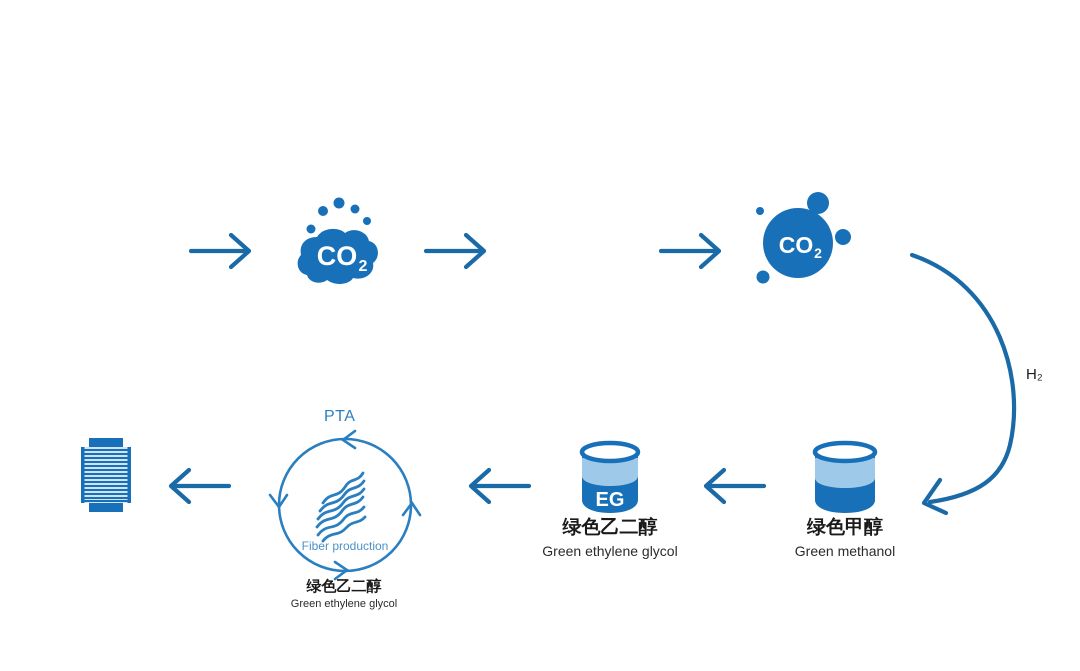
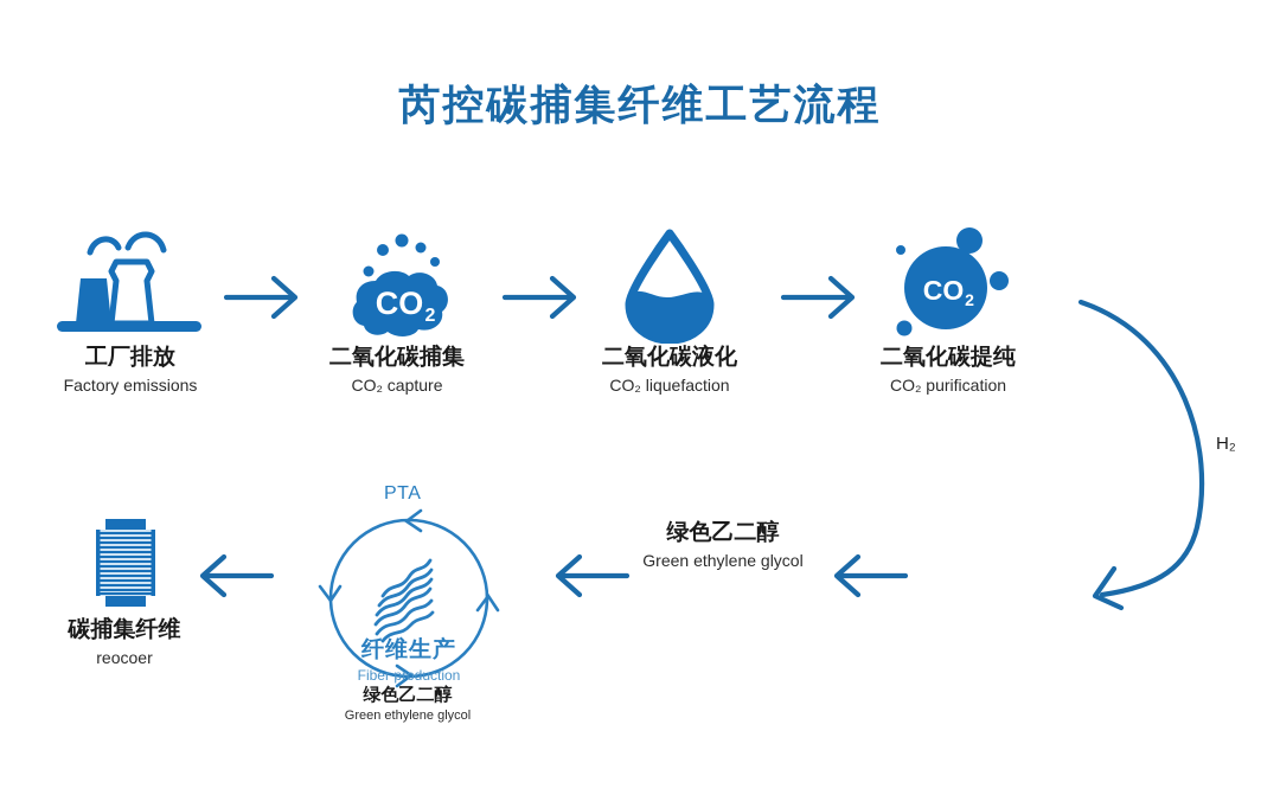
+ 芮控碳捕集纤维工艺流程
+ 工厂排放
+ Factory emissions
  CO
  2
+ 二氧化碳捕集
+ CO₂ capture
+ 二氧化碳液化
+ CO₂ liquefaction
  CO
  2
+ 二氧化碳提纯
+ CO₂ purification
  H₂
- 绿色甲醇
- Green methanol
- EG
  绿色乙二醇
  Green ethylene glycol
+ 纤维生产
  Fiber production
  PTA
  绿色乙二醇
  Green ethylene glycol
+ 碳捕集纤维
+ reocoer
